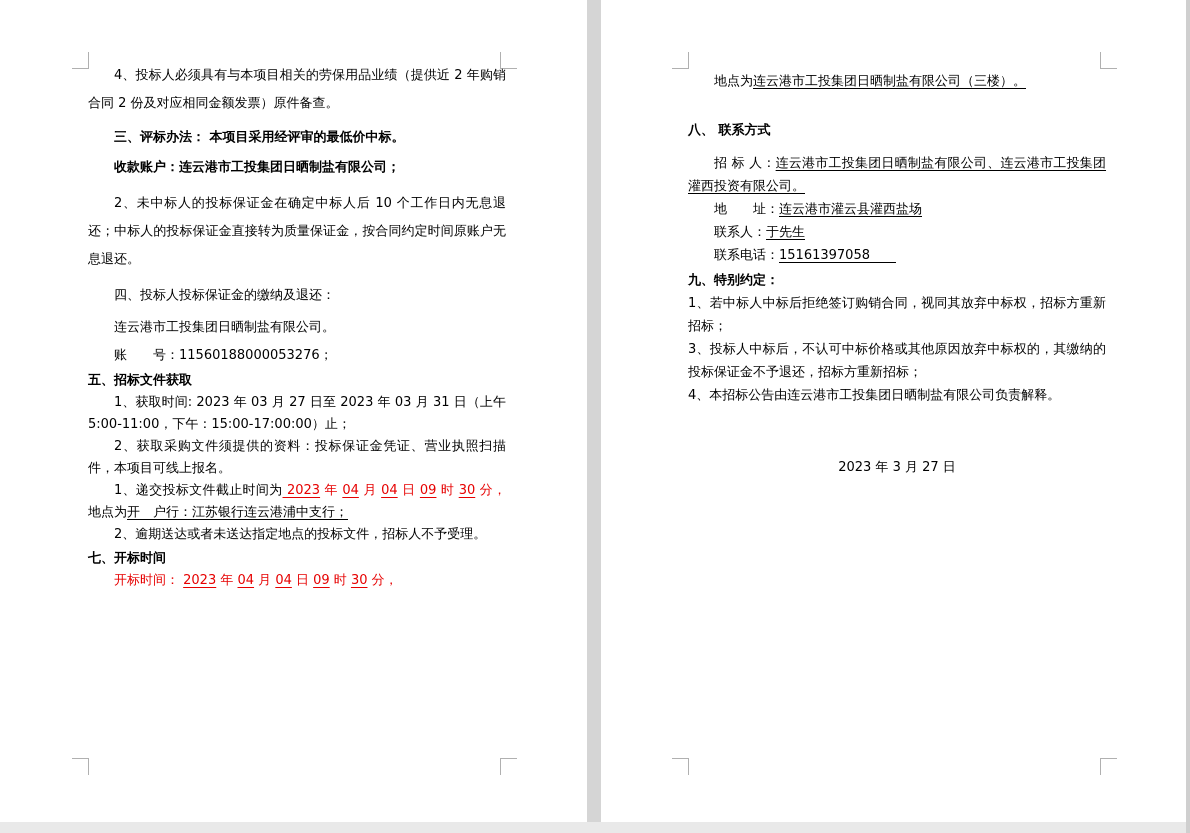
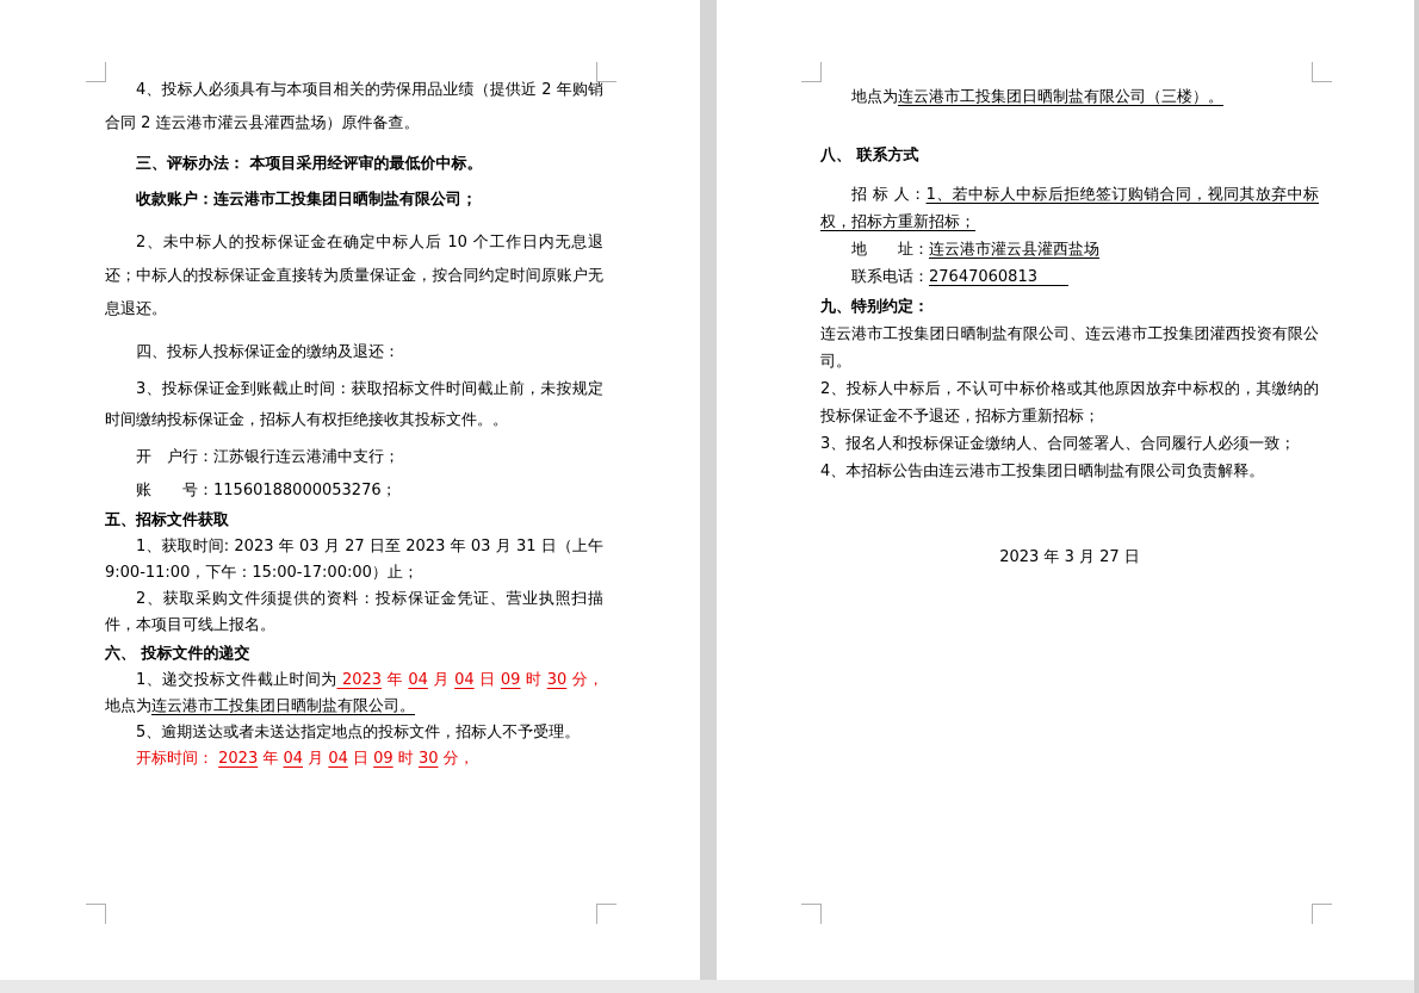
- 4、投标人必须具有与本项目相关的劳保用品业绩（提供近 2 年购销合同 2 份及对应相同金额发票）原件备查。
+ 4、投标人必须具有与本项目相关的劳保用品业绩（提供近 2 年购销合同 2 连云港市灌云县灌西盐场）原件备查。
  三、评标办法： 本项目采用经评审的最低价中标。
  收款账户：连云港市工投集团日晒制盐有限公司；
  2、未中标人的投标保证金在确定中标人后 10 个工作日内无息退还；中标人的投标保证金直接转为质量保证金，按合同约定时间原账户无息退还。
  四、投标人投标保证金的缴纳及退还：
+ 3、投标保证金到账截止时间：获取招标文件时间截止前，未按规定时间缴纳投标保证金，招标人有权拒绝接收其投标文件。。
- 连云港市工投集团日晒制盐有限公司。
+ 开 户行：江苏银行连云港浦中支行；
  账 号：11560188000053276；
  五、招标文件获取
- 1、获取时间: 2023 年 03 月 27 日至 2023 年 03 月 31 日（上午 5:00-11:00，下午：15:00-17:00:00）止；
+ 1、获取时间: 2023 年 03 月 27 日至 2023 年 03 月 31 日（上午 9:00-11:00，下午：15:00-17:00:00）止；
  2、获取采购文件须提供的资料：投标保证金凭证、营业执照扫描件，本项目可线上报名。
+ 六、 投标文件的递交
- 1、递交投标文件截止时间为 2023 年 04 月 04 日 09 时 30 分，地点为开 户行：江苏银行连云港浦中支行；
+ 1、递交投标文件截止时间为 2023 年 04 月 04 日 09 时 30 分，地点为连云港市工投集团日晒制盐有限公司。
- 2、逾期送达或者未送达指定地点的投标文件，招标人不予受理。
+ 5、逾期送达或者未送达指定地点的投标文件，招标人不予受理。
- 七、开标时间
  开标时间： 2023 年 04 月 04 日 09 时 30 分，
  地点为连云港市工投集团日晒制盐有限公司（三楼）。
  八、 联系方式
- 招 标 人：连云港市工投集团日晒制盐有限公司、连云港市工投集团灌西投资有限公司。
+ 招 标 人：1、若中标人中标后拒绝签订购销合同，视同其放弃中标权，招标方重新招标；
  地 址：连云港市灌云县灌西盐场
- 联系人：于先生
- 联系电话：15161397058
+ 联系电话：27647060813
  九、特别约定：
- 1、若中标人中标后拒绝签订购销合同，视同其放弃中标权，招标方重新招标；
+ 连云港市工投集团日晒制盐有限公司、连云港市工投集团灌西投资有限公司。
- 3、投标人中标后，不认可中标价格或其他原因放弃中标权的，其缴纳的投标保证金不予退还，招标方重新招标；
+ 2、投标人中标后，不认可中标价格或其他原因放弃中标权的，其缴纳的投标保证金不予退还，招标方重新招标；
+ 3、报名人和投标保证金缴纳人、合同签署人、合同履行人必须一致；
  4、本招标公告由连云港市工投集团日晒制盐有限公司负责解释。
  2023 年 3 月 27 日
